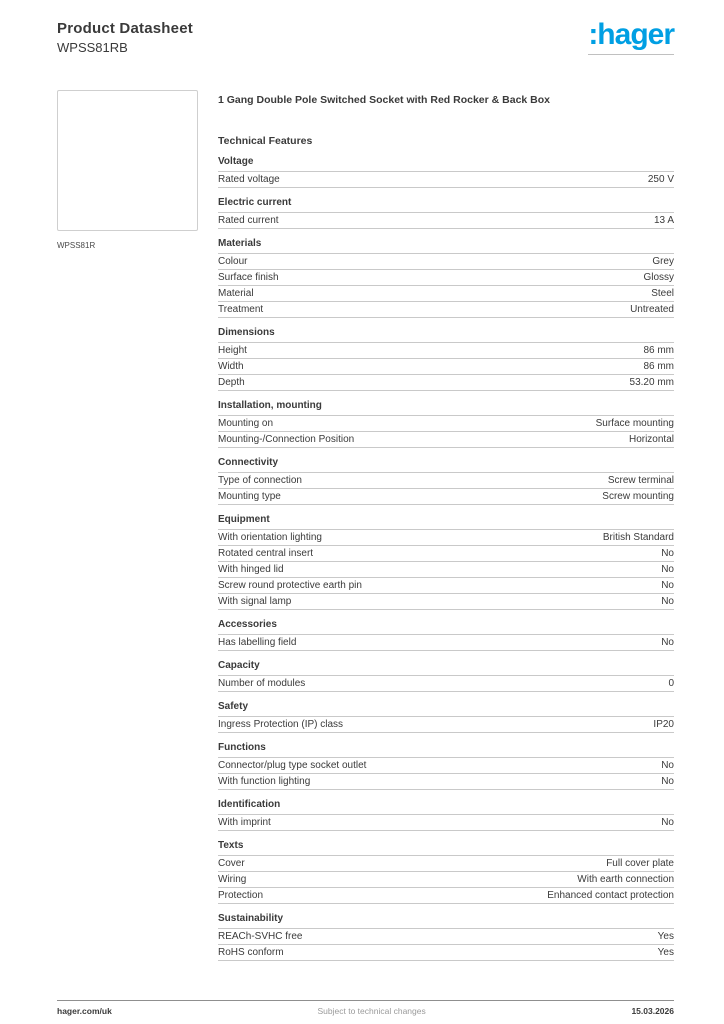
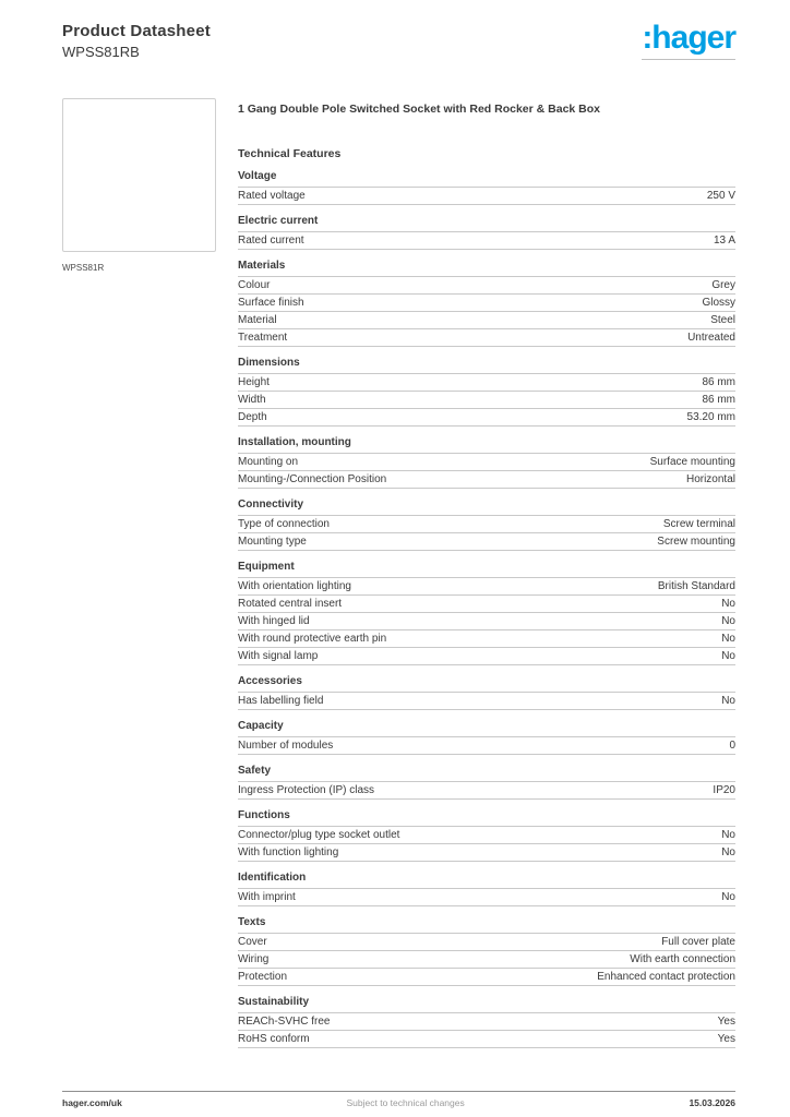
  Product Datasheet
  WPSS81RB
  :hager
  WPSS81R
  1 Gang Double Pole Switched Socket with Red Rocker & Back Box
  Technical Features
  Voltage
  Rated voltage
  250 V
  Electric current
  Rated current
  13 A
  Materials
  Colour
  Grey
  Surface finish
  Glossy
  Material
  Steel
  Treatment
  Untreated
  Dimensions
  Height
  86 mm
  Width
  86 mm
  Depth
  53.20 mm
  Installation, mounting
  Mounting on
  Surface mounting
  Mounting-/Connection Position
  Horizontal
  Connectivity
  Type of connection
  Screw terminal
  Mounting type
  Screw mounting
  Equipment
  With orientation lighting
  British Standard
  Rotated central insert
  No
  With hinged lid
  No
- Screw round protective earth pin
+ With round protective earth pin
  No
  With signal lamp
  No
  Accessories
  Has labelling field
  No
  Capacity
  Number of modules
  0
  Safety
  Ingress Protection (IP) class
  IP20
  Functions
  Connector/plug type socket outlet
  No
  With function lighting
  No
  Identification
  With imprint
  No
  Texts
  Cover
  Full cover plate
  Wiring
  With earth connection
  Protection
  Enhanced contact protection
  Sustainability
  REACh-SVHC free
  Yes
  RoHS conform
  Yes
  hager.com/uk
  Subject to technical changes
  15.03.2026
